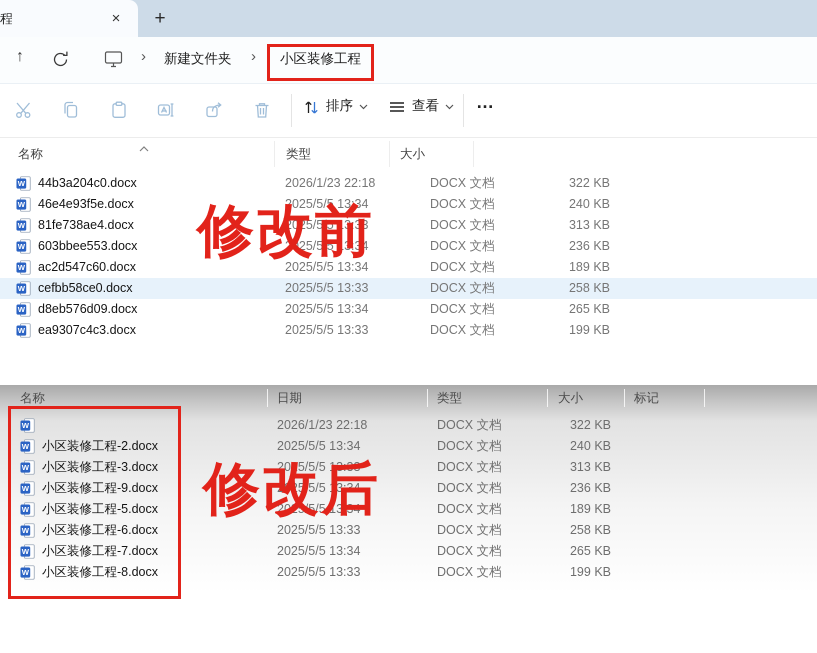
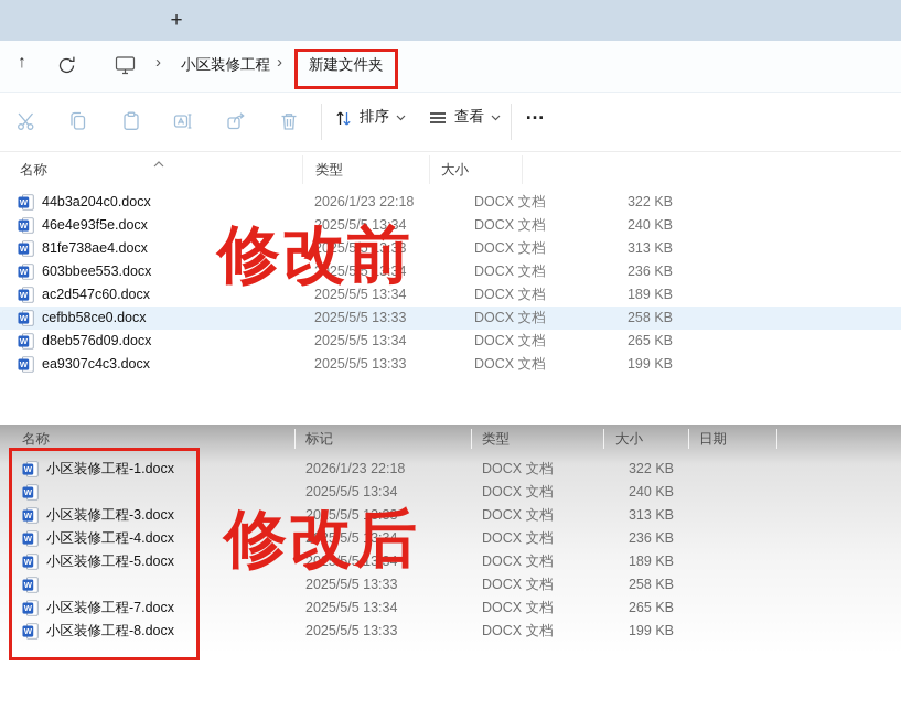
- 程
- ×
  +
  ↑
  ›
- 新建文件夹
+ 小区装修工程
  ›
- 小区装修工程
+ 新建文件夹
  排序
  查看
  …
  名称
  类型
  大小
  W
  44b3a204c0.docx
  2026/1/23 22:18
  DOCX 文档
  322 KB
  W
  46e4e93f5e.docx
  2025/5/5 13:34
  DOCX 文档
  240 KB
  W
  81fe738ae4.docx
  2025/5/5 13:33
  DOCX 文档
  313 KB
  W
  603bbee553.docx
  2025/5/5 13:34
  DOCX 文档
  236 KB
  W
  ac2d547c60.docx
  2025/5/5 13:34
  DOCX 文档
  189 KB
  W
  cefbb58ce0.docx
  2025/5/5 13:33
  DOCX 文档
  258 KB
  W
  d8eb576d09.docx
  2025/5/5 13:34
  DOCX 文档
  265 KB
  W
  ea9307c4c3.docx
  2025/5/5 13:33
  DOCX 文档
  199 KB
  修改前
  名称
- 日期
+ 标记
  类型
  大小
- 标记
+ 日期
  W
+ 小区装修工程-1.docx
  2026/1/23 22:18
  DOCX 文档
  322 KB
  W
- 小区装修工程-2.docx
  2025/5/5 13:34
  DOCX 文档
  240 KB
  W
  小区装修工程-3.docx
  2025/5/5 13:33
  DOCX 文档
  313 KB
  W
- 小区装修工程-9.docx
+ 小区装修工程-4.docx
  2025/5/5 13:34
  DOCX 文档
  236 KB
  W
  小区装修工程-5.docx
  2025/5/5 13:34
  DOCX 文档
  189 KB
  W
- 小区装修工程-6.docx
  2025/5/5 13:33
  DOCX 文档
  258 KB
  W
  小区装修工程-7.docx
  2025/5/5 13:34
  DOCX 文档
  265 KB
  W
  小区装修工程-8.docx
  2025/5/5 13:33
  DOCX 文档
  199 KB
  修改后
